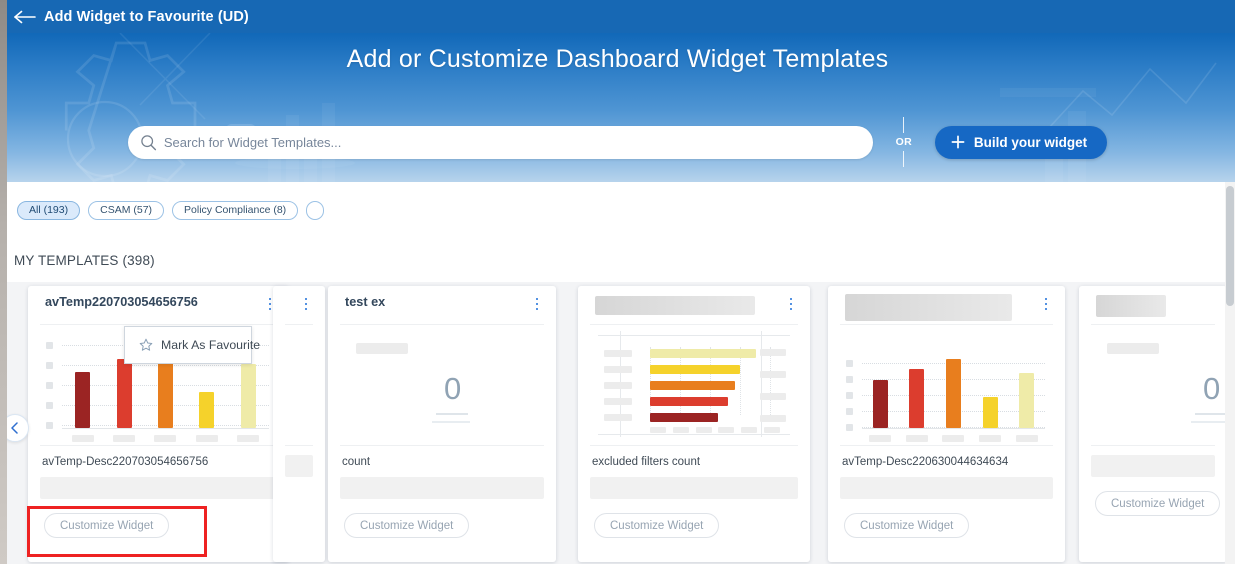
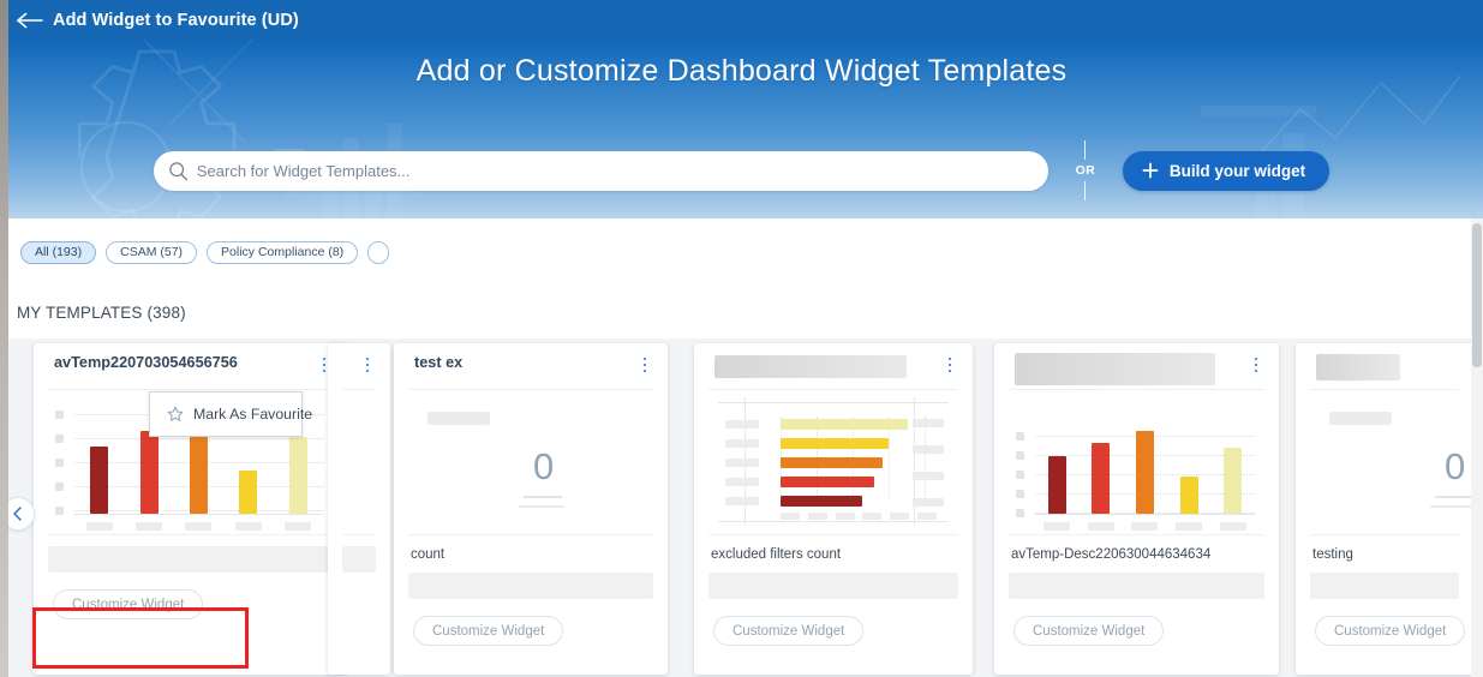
  Add Widget to Favourite (UD)
  Add or Customize Dashboard Widget Templates
  Search for Widget Templates...
  OR
  Build your widget
  All (193)
  CSAM (57)
  Policy Compliance (8)
  MY TEMPLATES (398)
  avTemp220703054656756
- avTemp-Desc220703054656756
  Customize Widget
  test ex
  0
  count
  Customize Widget
  excluded filters count
  Customize Widget
  avTemp-Desc220630044634634
  Customize Widget
  0
+ testing
  Customize Widget
  Mark As Favourite
